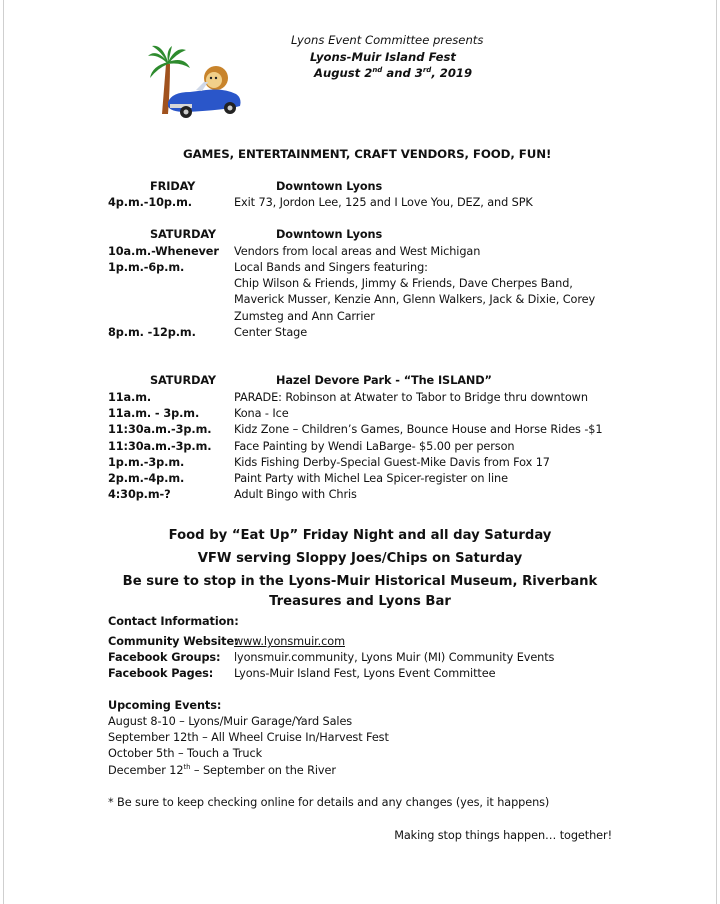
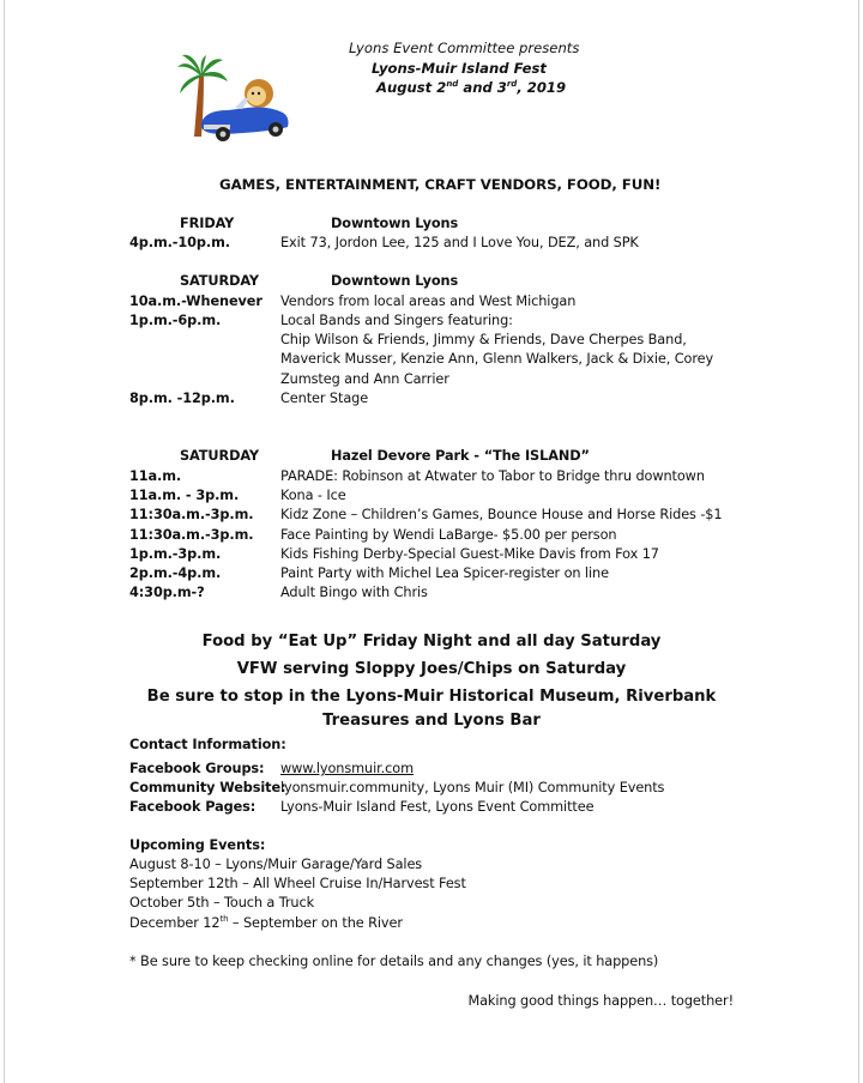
  Lyons Event Committee presents
  Lyons-Muir Island Fest
  August 2nd and 3rd, 2019
  GAMES, ENTERTAINMENT, CRAFT VENDORS, FOOD, FUN!
  FRIDAY
  Downtown Lyons
  4p.m.-10p.m.
  Exit 73, Jordon Lee, 125 and I Love You, DEZ, and SPK
  SATURDAY
  Downtown Lyons
  10a.m.-Whenever
  Vendors from local areas and West Michigan
  1p.m.-6p.m.
  Local Bands and Singers featuring:
  Chip Wilson & Friends, Jimmy & Friends, Dave Cherpes Band,
  Maverick Musser, Kenzie Ann, Glenn Walkers, Jack & Dixie, Corey
  Zumsteg and Ann Carrier
  8p.m. -12p.m.
  Center Stage
  SATURDAY
  Hazel Devore Park - “The ISLAND”
  11a.m.
  PARADE: Robinson at Atwater to Tabor to Bridge thru downtown
  11a.m. - 3p.m.
  Kona - Ice
  11:30a.m.-3p.m.
  Kidz Zone – Children’s Games, Bounce House and Horse Rides -$1
  11:30a.m.-3p.m.
  Face Painting by Wendi LaBarge- $5.00 per person
  1p.m.-3p.m.
  Kids Fishing Derby-Special Guest-Mike Davis from Fox 17
  2p.m.-4p.m.
  Paint Party with Michel Lea Spicer-register on line
  4:30p.m-?
  Adult Bingo with Chris
  Food by “Eat Up” Friday Night and all day Saturday
  VFW serving Sloppy Joes/Chips on Saturday
  Be sure to stop in the Lyons-Muir Historical Museum, Riverbank
  Treasures and Lyons Bar
  Contact Information:
- Community Website:
+ Facebook Groups:
  www.lyonsmuir.com
- Facebook Groups:
+ Community Website:
  lyonsmuir.community, Lyons Muir (MI) Community Events
  Facebook Pages:
  Lyons-Muir Island Fest, Lyons Event Committee
  Upcoming Events:
  August 8-10 – Lyons/Muir Garage/Yard Sales
  September 12th – All Wheel Cruise In/Harvest Fest
  October 5th – Touch a Truck
  December 12th – September on the River
  * Be sure to keep checking online for details and any changes (yes, it happens)
- Making stop things happen… together!
+ Making good things happen… together!
